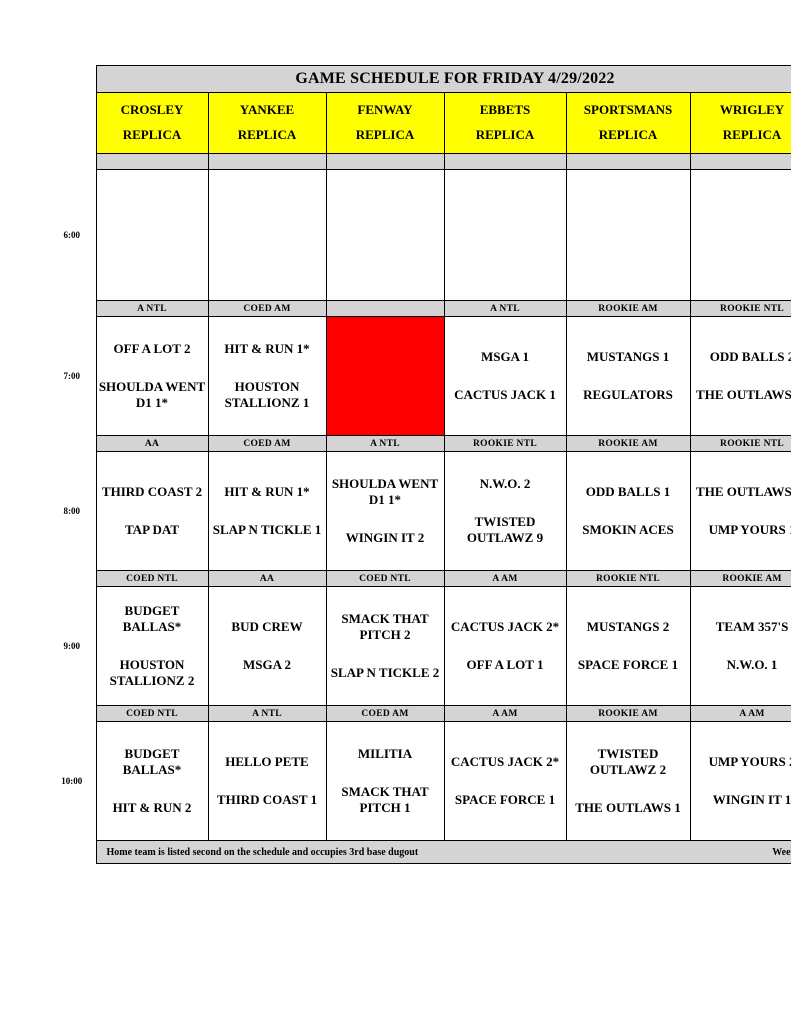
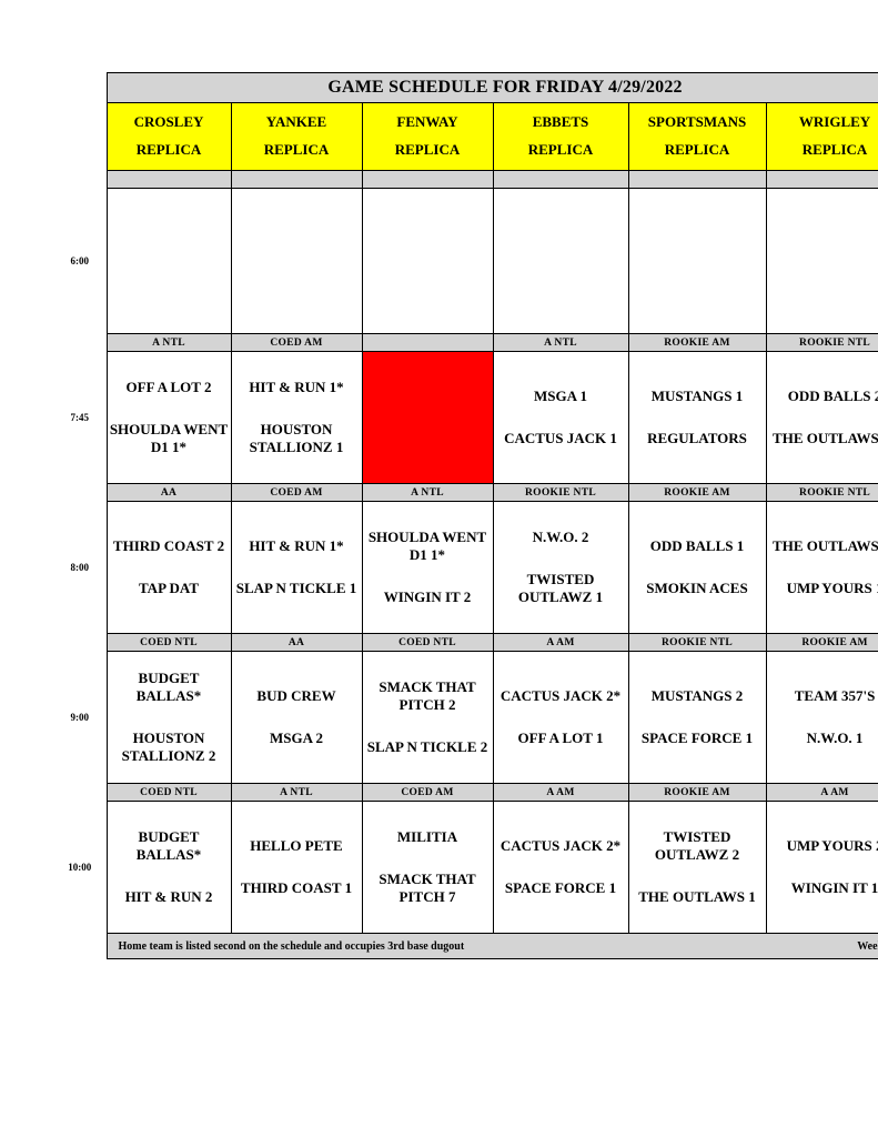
  	GAME SCHEDULE FOR FRIDAY 4/29/2022
  	CROSLEYREPLICA	YANKEEREPLICA	FENWAYREPLICA	EBBETSREPLICA	SPORTSMANSREPLICA	WRIGLEYREPLICA
  6:00
  	A NTL	COED AM		A NTL	ROOKIE AM	ROOKIE NTL
- 7:00	OFF A LOT 2SHOULDA WENT D1 1*	HIT & RUN 1*HOUSTON STALLIONZ 1		MSGA 1CACTUS JACK 1	MUSTANGS 1REGULATORS	ODD BALLSTHE OUTLAWS
+ 7:45	OFF A LOT 2SHOULDA WENT D1 1*	HIT & RUN 1*HOUSTON STALLIONZ 1		MSGA 1CACTUS JACK 1	MUSTANGS 1REGULATORS	ODD BALLSTHE OUTLAWS
  	AA	COED AM	A NTL	ROOKIE NTL	ROOKIE AM	ROOKIE NTL
- 8:00	THIRD COAST 2TAP DAT	HIT & RUN 1*SLAP N TICKLE 1	SHOULDA WENT D1 1*WINGIN IT 2	N.W.O. 2TWISTED OUTLAWZ 9	ODD BALLS 1SMOKIN ACES	THE OUTLAWSUMP YOURS
+ 8:00	THIRD COAST 2TAP DAT	HIT & RUN 1*SLAP N TICKLE 1	SHOULDA WENT D1 1*WINGIN IT 2	N.W.O. 2TWISTED OUTLAWZ 1	ODD BALLS 1SMOKIN ACES	THE OUTLAWSUMP YOURS
  	COED NTL	AA	COED NTL	A AM	ROOKIE NTL	ROOKIE AM
  9:00	BUDGET BALLAS*HOUSTON STALLIONZ 2	BUD CREWMSGA 2	SMACK THAT PITCH 2SLAP N TICKLE 2	CACTUS JACK 2*OFF A LOT 1	MUSTANGS 2SPACE FORCE 1	TEAM 357'SN.W.O. 1
  	COED NTL	A NTL	COED AM	A AM	ROOKIE AM	A AM
- 10:00	BUDGET BALLAS*HIT & RUN 2	HELLO PETETHIRD COAST 1	MILITIASMACK THAT PITCH 1	CACTUS JACK 2*SPACE FORCE 1	TWISTED OUTLAWZ 2THE OUTLAWS 1	UMP YOURSWINGIN IT 1
+ 10:00	BUDGET BALLAS*HIT & RUN 2	HELLO PETETHIRD COAST 1	MILITIASMACK THAT PITCH 7	CACTUS JACK 2*SPACE FORCE 1	TWISTED OUTLAWZ 2THE OUTLAWS 1	UMP YOURSWINGIN IT 1
  	Home team is listed second on the schedule and occupies 3rd base dugout Wee
